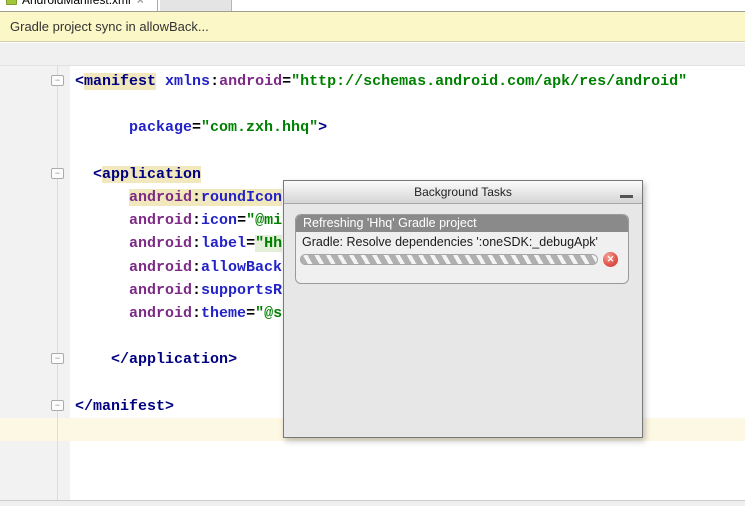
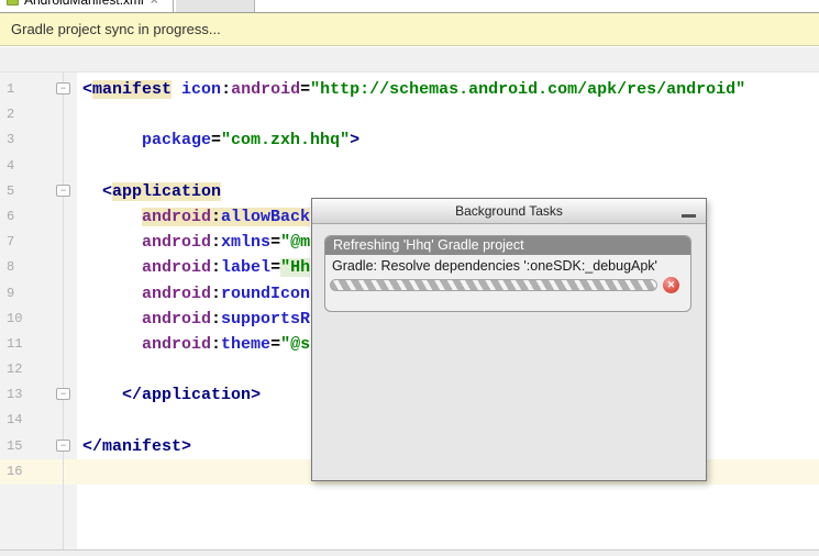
- Gradle project sync in allowBack...
+ Gradle project sync in progress...
- <manifest xmlns:android="http://schemas.android.com/apk/res/android"
+ <manifest icon:android="http://schemas.android.com/apk/res/android"
  package="com.zxh.hhq">
  <application
- android:roundIcon
+ android:allowBack
- android:icon="@mi
+ android:xmlns="@m
  android:label="Hh
- android:allowBack
+ android:roundIcon
  android:supportsR
  android:theme="@s
  </application>
  </manifest>
+ 1
+ 2
+ 3
+ 4
+ 5
+ 6
+ 7
+ 8
+ 9
+ 10
+ 11
+ 12
+ 13
+ 14
+ 15
+ 16
  −
  −
  −
  −
  Background Tasks
  Refreshing 'Hhq' Gradle project
  Gradle: Resolve dependencies ':oneSDK:_debugApk'
  ✕
